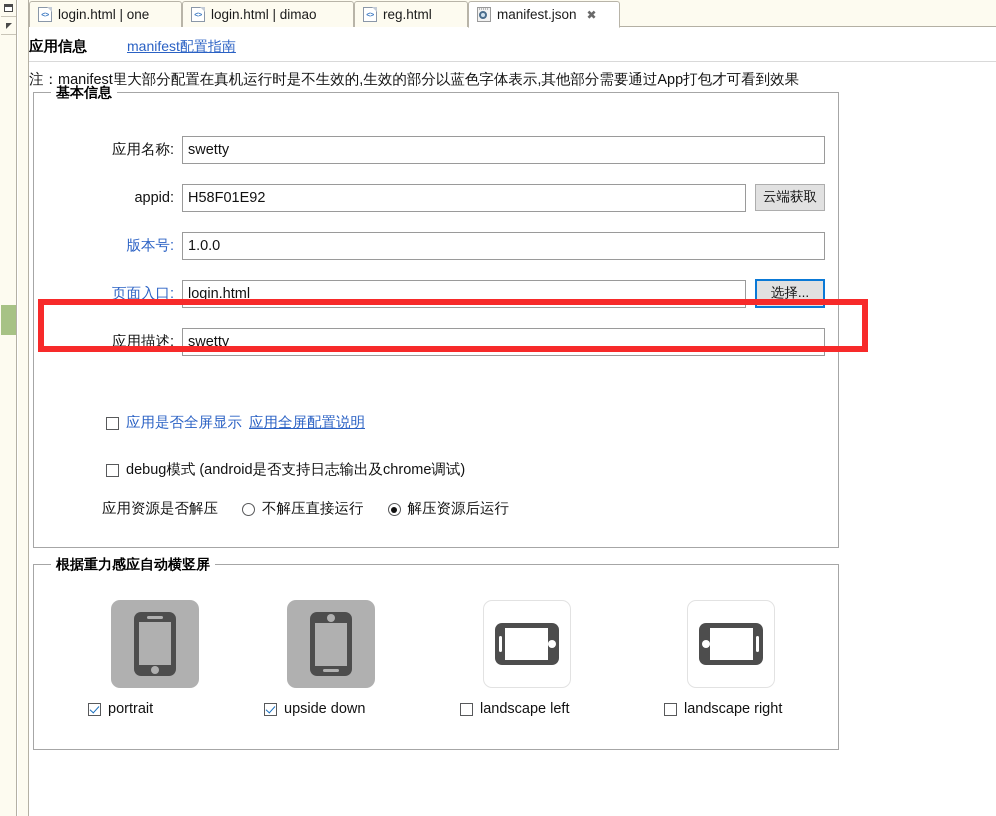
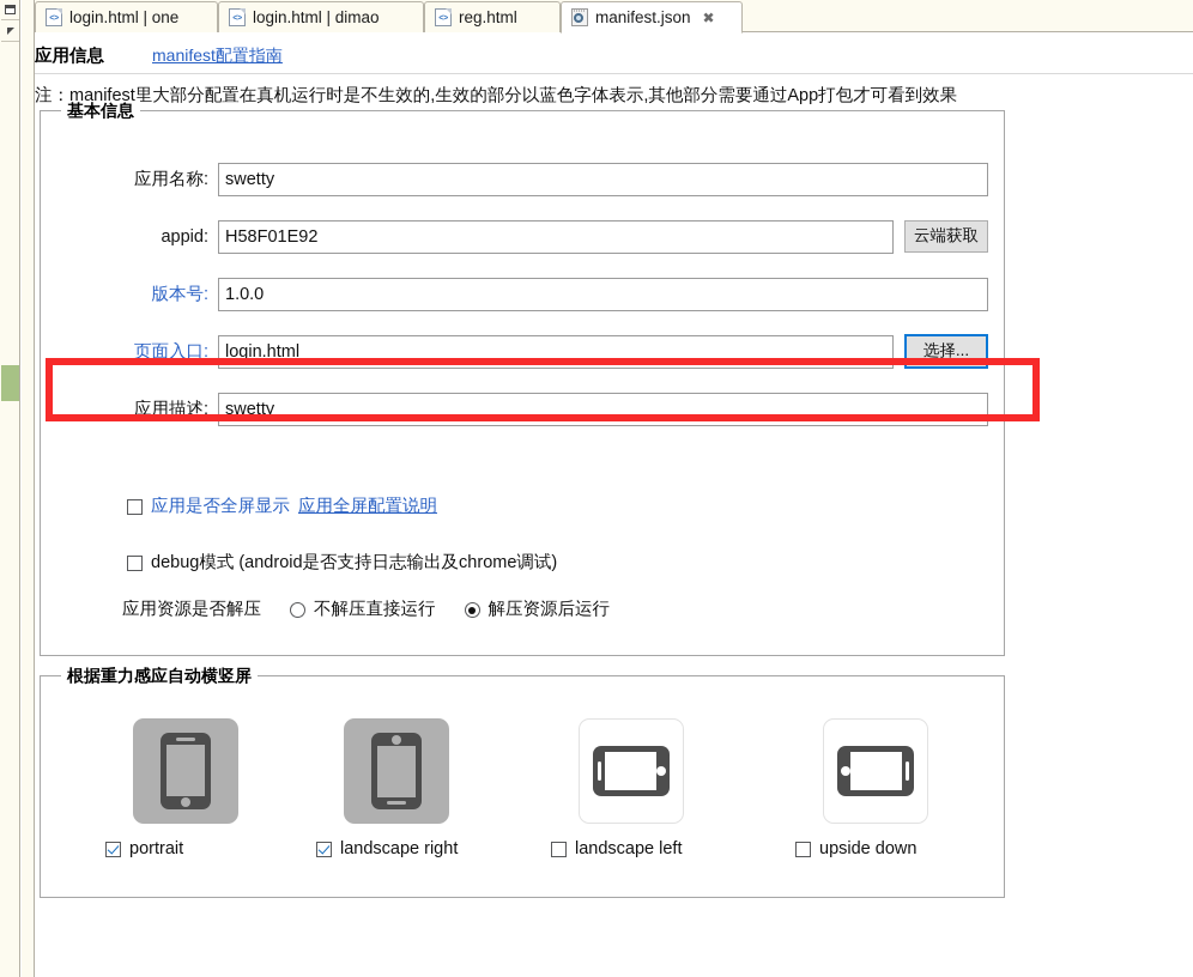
  <>
  login.html | one
  <>
  login.html | dimao
  <>
  reg.html
  manifest.json
  ✖
  应用信息
  manifest配置指南
  注：manifest里大部分配置在真机运行时是不生效的,生效的部分以蓝色字体表示,其他部分需要通过App打包才可看到效果
  基本信息
  应用名称:
  swetty
  appid:
  H58F01E92
  云端获取
  版本号:
  1.0.0
  页面入口:
  login.html
  选择...
  应用描述:
  swetty
  应用是否全屏显示
  应用全屏配置说明
  debug模式 (android是否支持日志输出及chrome调试)
  应用资源是否解压
  不解压直接运行
  解压资源后运行
  根据重力感应自动横竖屏
  portrait
- upside down
+ landscape right
  landscape left
- landscape right
+ upside down
